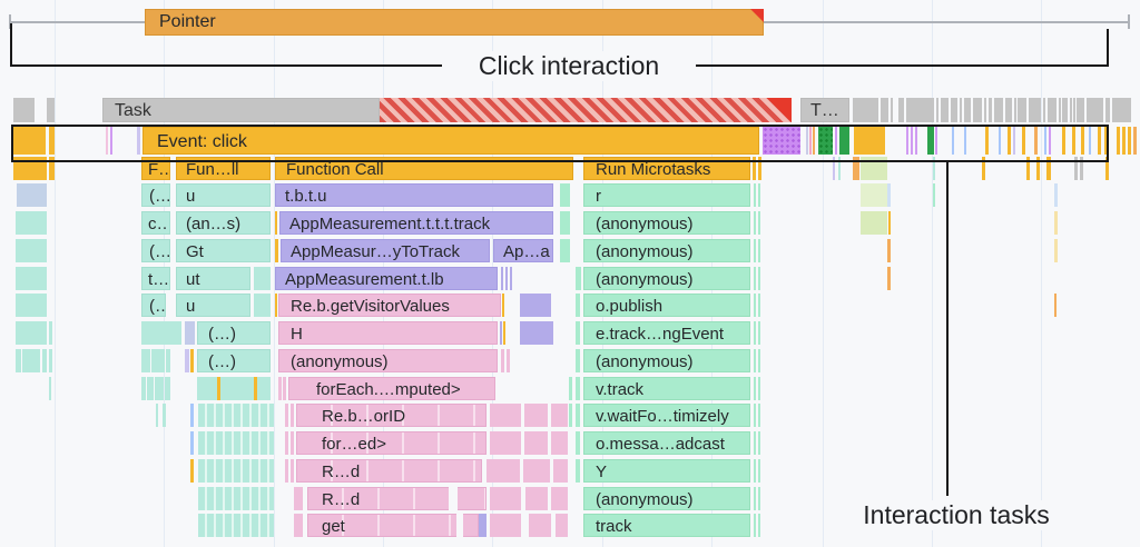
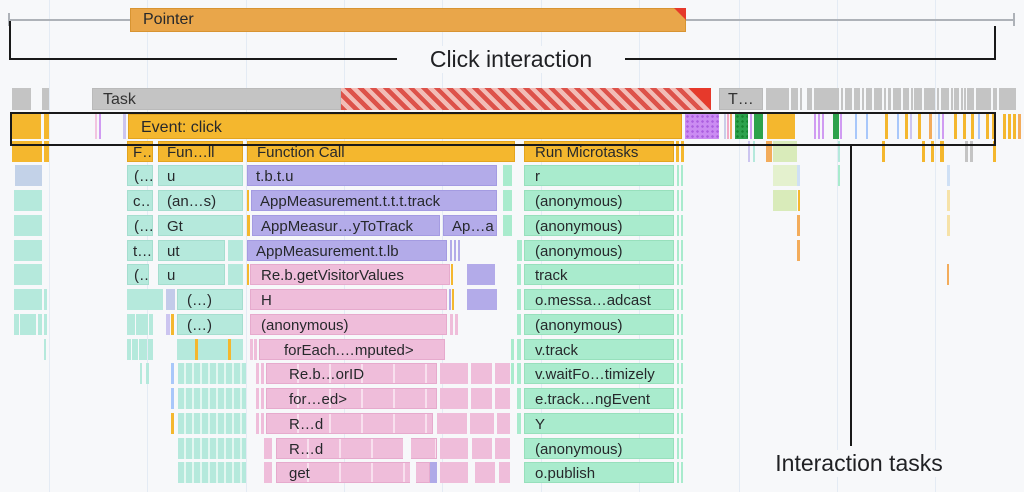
  Pointer
  Click interaction
  Task
  T…
  Event: click
  Fun…ll
  Function Call
  Run Microtasks
  u
  t.b.t.u
  r
  (an…s)
  AppMeasurement.t.t.t.track
  (anonymous)
  Gt
  AppMeasur…yToTrack
  Ap…a
  (anonymous)
  ut
  AppMeasurement.t.lb
  (anonymous)
  (…
  u
  Re.b.getVisitorValues
- o.publish
+ track
  (…)
  H
- e.track…ngEvent
+ o.messa…adcast
  (…)
  (anonymous)
  (anonymous)
  forEach.…mputed>
  v.track
  Re.b…orID
  v.waitFo…timizely
  for…ed>
- o.messa…adcast
+ e.track…ngEvent
  R…d
  Y
  R…d
  (anonymous)
  get
- track
+ o.publish
  Interaction tasks
